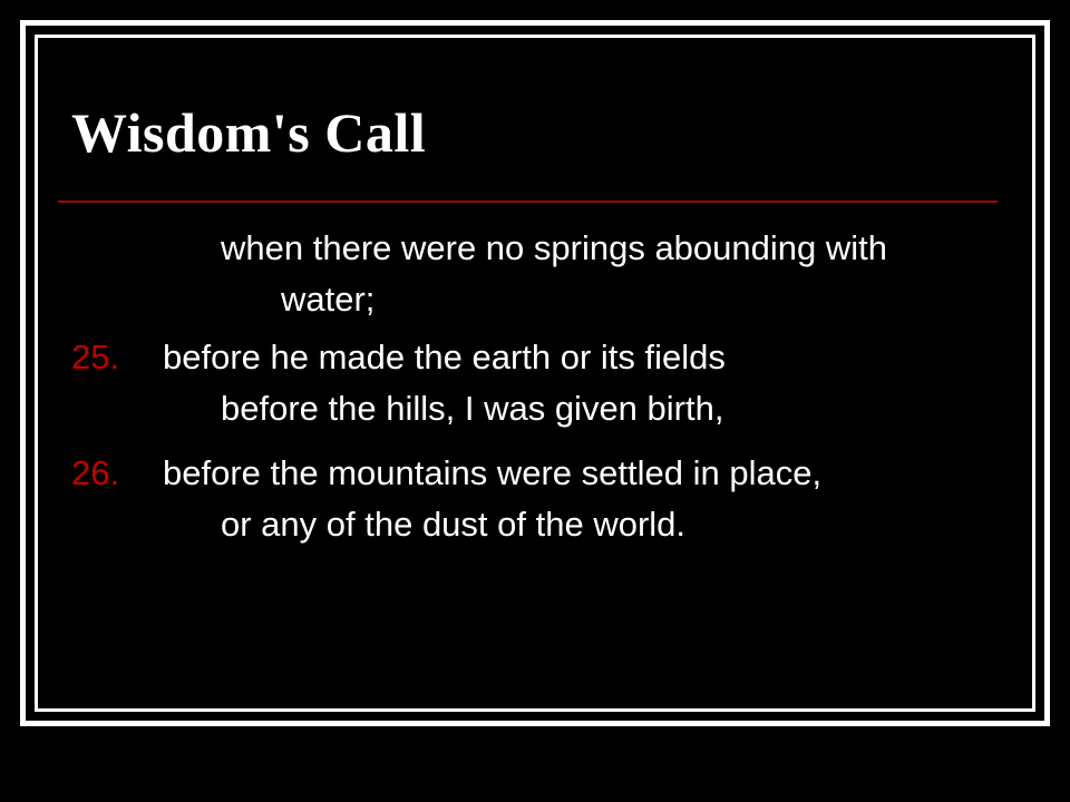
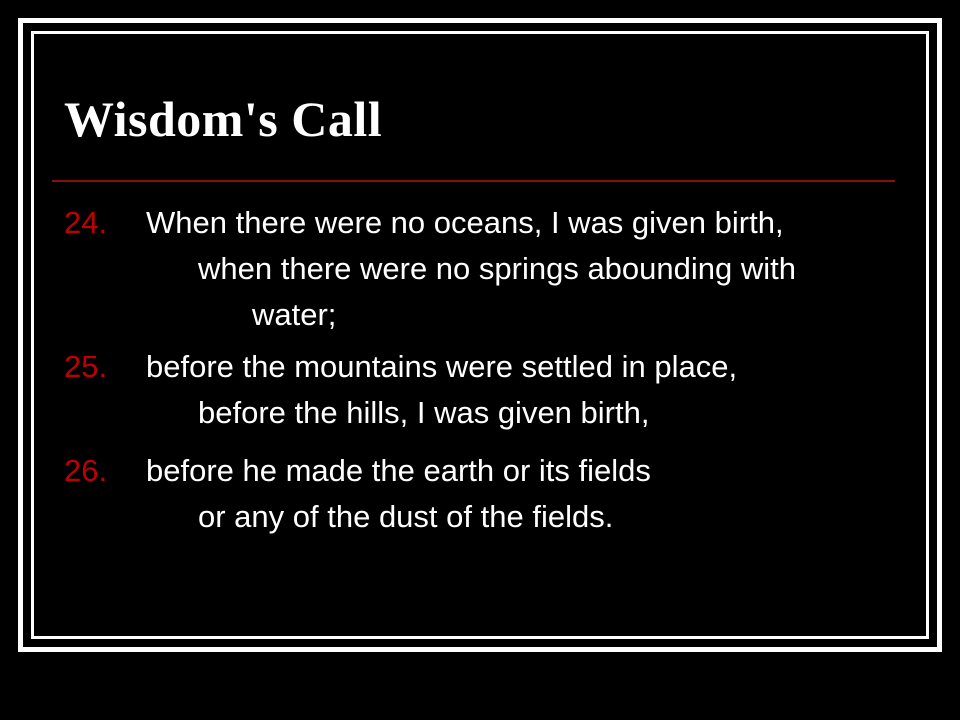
  Wisdom's Call
+ 24. When there were no oceans, I was given birth,
  when there were no springs abounding with
  water;
- 25. before he made the earth or its fields
+ 25. before the mountains were settled in place,
  before the hills, I was given birth,
- 26. before the mountains were settled in place,
+ 26. before he made the earth or its fields
- or any of the dust of the world.
+ or any of the dust of the fields.
